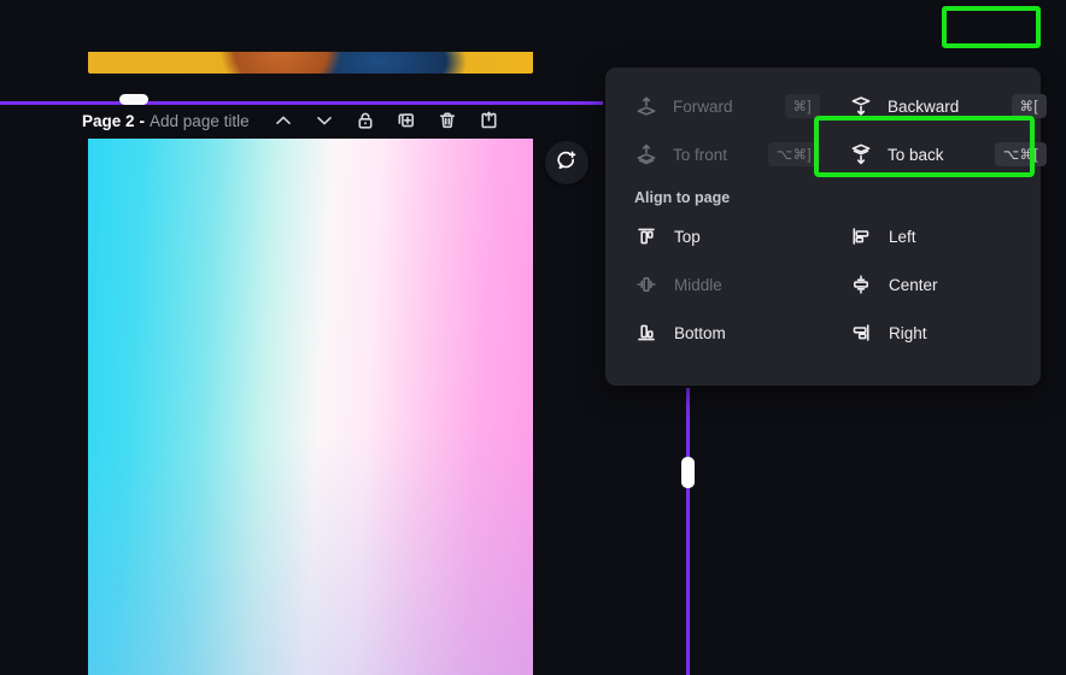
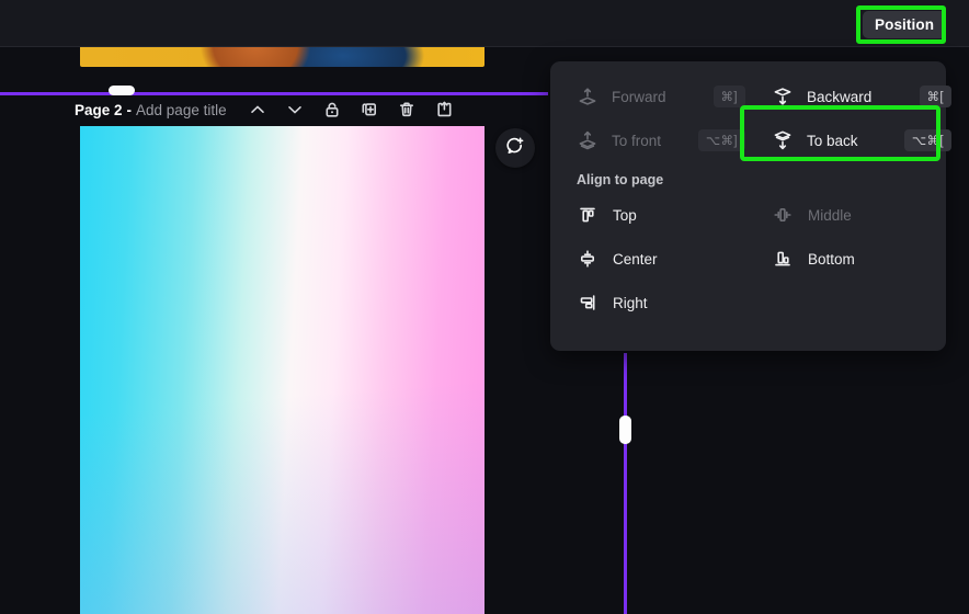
+ Position
  Page 2
  -
  Add page title
  Forward
  ⌘]
  Backward
  ⌘[
  To front
  ⌥⌘]
  To back
  ⌥⌘[
  Align to page
  Top
- Left
  Middle
  Center
  Bottom
  Right
